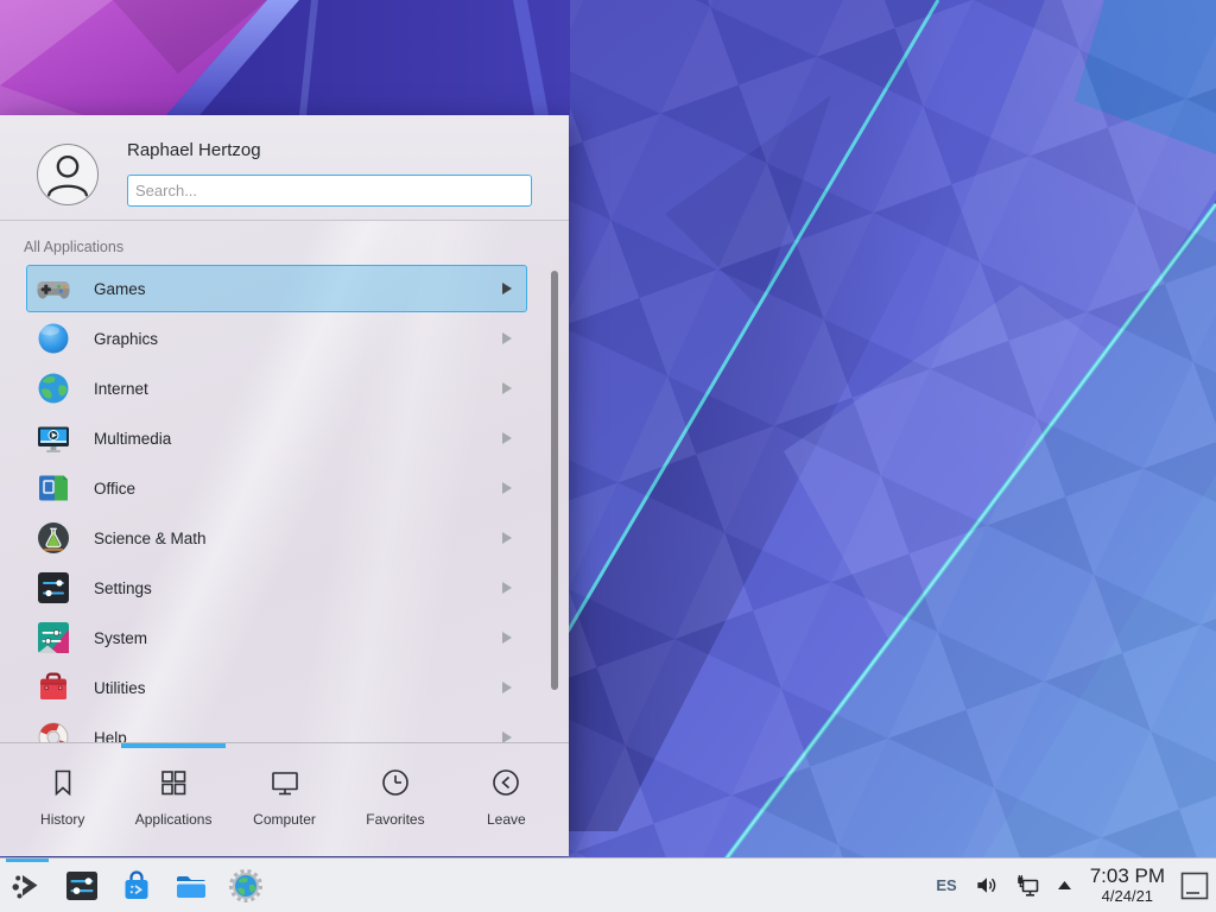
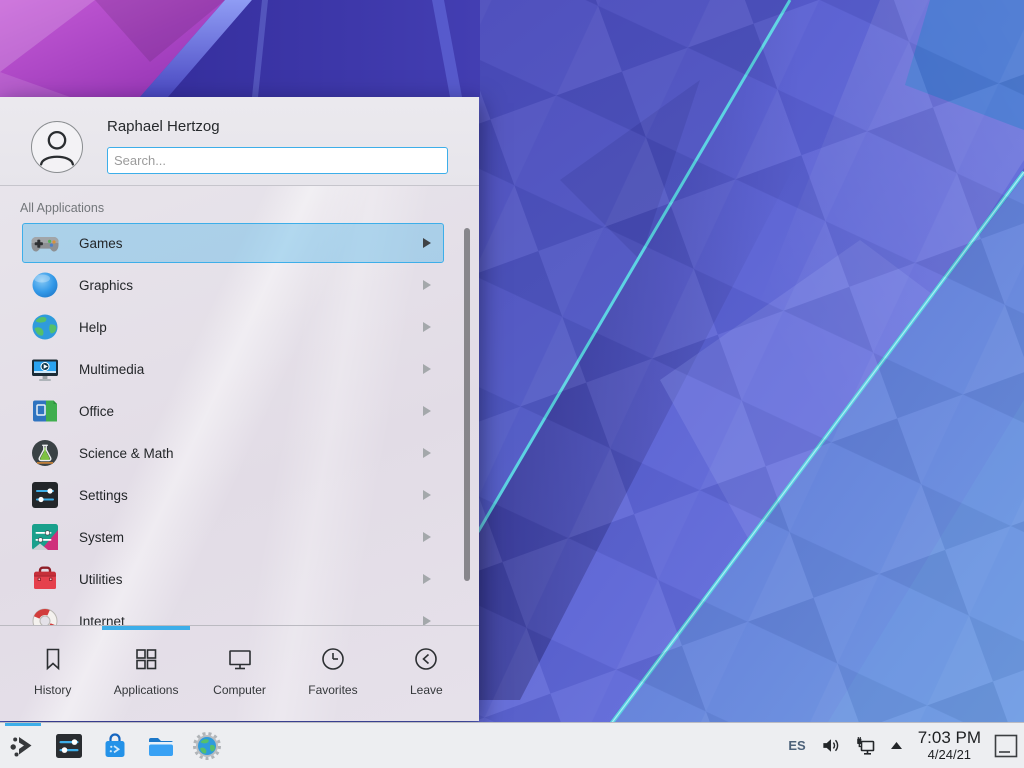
  Raphael Hertzog
  Search...
  All Applications
  Games
  Graphics
- Internet
+ Help
  Multimedia
  Office
  Science & Math
  Settings
  System
  Utilities
- Help
+ Internet
  History
  Applications
  Computer
  Favorites
  Leave
  ES
  7:03 PM
  4/24/21
